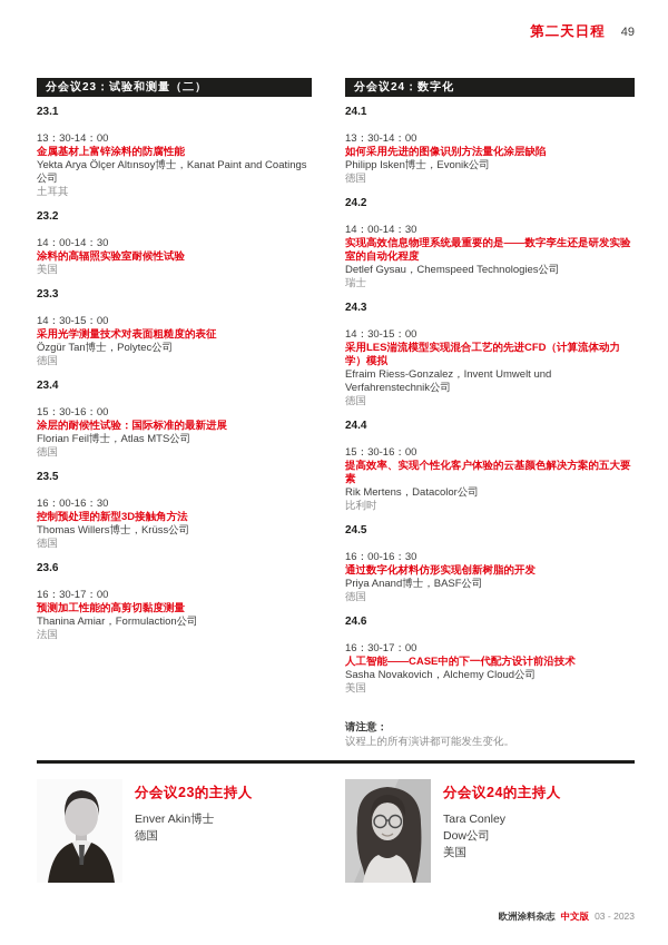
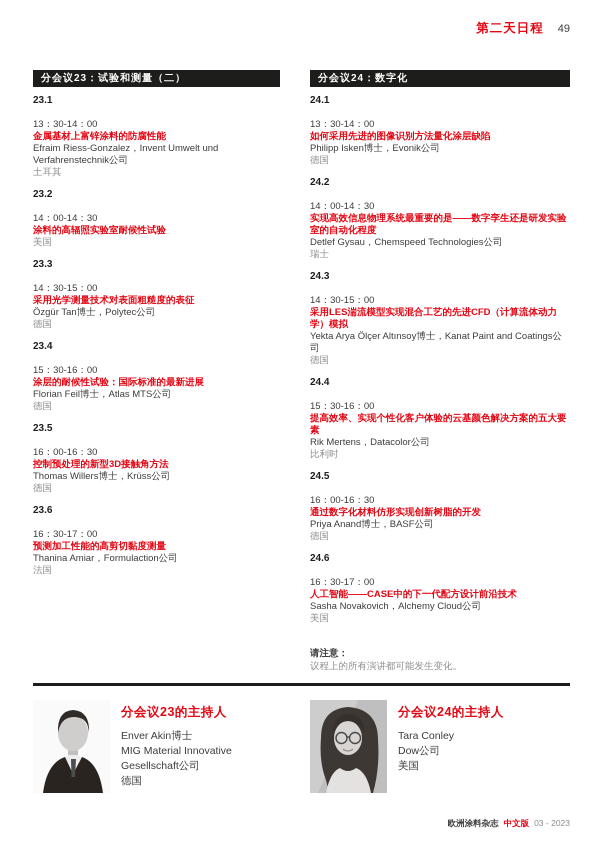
  第二天日程
  49
  分会议23：试验和测量（二）
  23.1
  13：30-14：00
  金属基材上富锌涂料的防腐性能
- Yekta Arya Ölçer Altınsoy博士，Kanat Paint and Coatings公司
+ Efraim Riess-Gonzalez，Invent Umwelt und Verfahrenstechnik公司
  土耳其
  23.2
  14：00-14：30
  涂料的高辐照实验室耐候性试验
  美国
  23.3
  14：30-15：00
  采用光学测量技术对表面粗糙度的表征
  Özgür Tan博士，Polytec公司
  德国
  23.4
  15：30-16：00
  涂层的耐候性试验：国际标准的最新进展
  Florian Feil博士，Atlas MTS公司
  德国
  23.5
  16：00-16：30
  控制预处理的新型3D接触角方法
  Thomas Willers博士，Krüss公司
  德国
  23.6
  16：30-17：00
  预测加工性能的高剪切黏度测量
  Thanina Amiar，Formulaction公司
  法国
  分会议24：数字化
  24.1
  13：30-14：00
  如何采用先进的图像识别方法量化涂层缺陷
  Philipp Isken博士，Evonik公司
  德国
  24.2
  14：00-14：30
  实现高效信息物理系统最重要的是——数字孪生还是研发实验室的自动化程度
  Detlef Gysau，Chemspeed Technologies公司
  瑞士
  24.3
  14：30-15：00
  采用LES湍流模型实现混合工艺的先进CFD（计算流体动力学）模拟
- Efraim Riess-Gonzalez，Invent Umwelt und Verfahrenstechnik公司
+ Yekta Arya Ölçer Altınsoy博士，Kanat Paint and Coatings公司
  德国
  24.4
  15：30-16：00
  提高效率、实现个性化客户体验的云基颜色解决方案的五大要素
  Rik Mertens，Datacolor公司
  比利时
  24.5
  16：00-16：30
  通过数字化材料仿形实现创新树脂的开发
  Priya Anand博士，BASF公司
  德国
  24.6
  16：30-17：00
  人工智能——CASE中的下一代配方设计前沿技术
  Sasha Novakovich，Alchemy Cloud公司
  美国
  请注意：
  议程上的所有演讲都可能发生变化。
  分会议23的主持人
  Enver Akin博士
+ MIG Material Innovative Gesellschaft公司
  德国
  分会议24的主持人
  Tara Conley
  Dow公司
  美国
  欧洲涂料杂志
  中文版
  03 - 2023
